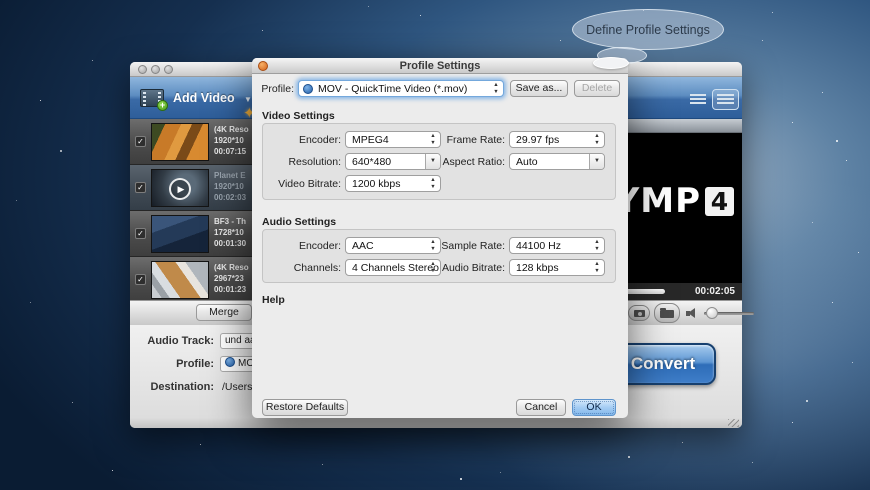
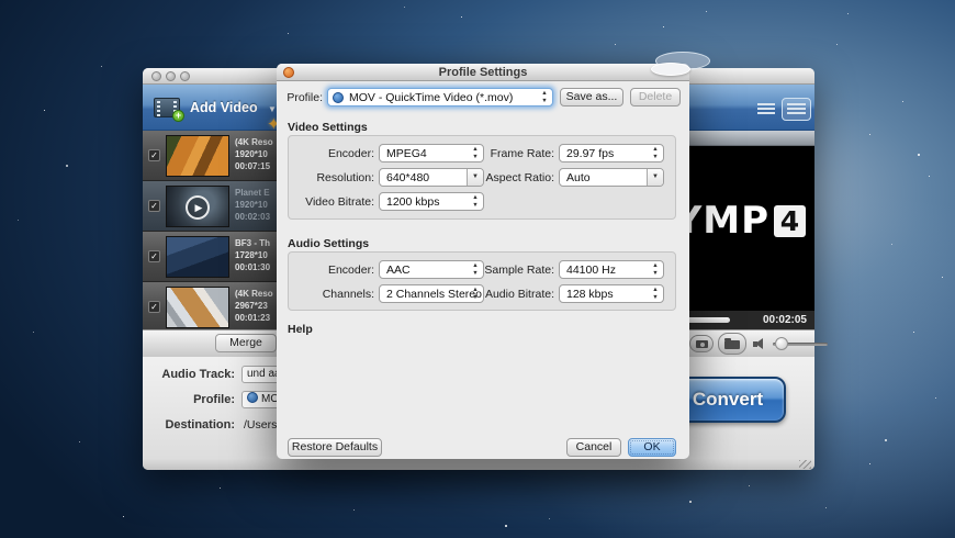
  +
  Add Video
  ▼
  ✦
  ✓
  (4K Reso
  1920*10
  00:07:15
  ✓
  ▶
  Planet E
  1920*10
  00:02:03
  ✓
  BF3 - Th
  1728*10
  00:01:30
  ✓
  (4K Reso
  2967*23
  00:01:23
  4
  00:02:05
  Merge
  Audio Track:
  Profile:
  Destination:
  Convert
  Profile Settings
  Profile:
  MOV - QuickTime Video (*.mov)
  Save as...
  Delete
  Video Settings
  Encoder:
  MPEG4
  Frame Rate:
  29.97 fps
  Resolution:
  640*480
  Aspect Ratio:
  Auto
  Video Bitrate:
  1200 kbps
  Audio Settings
  Encoder:
  AAC
  Sample Rate:
  44100 Hz
  Channels:
- 4 Channels Stereo
+ 2 Channels Stereo
  Audio Bitrate:
  128 kbps
  Help
  Restore Defaults
  Cancel
  OK
- Define Profile Settings
